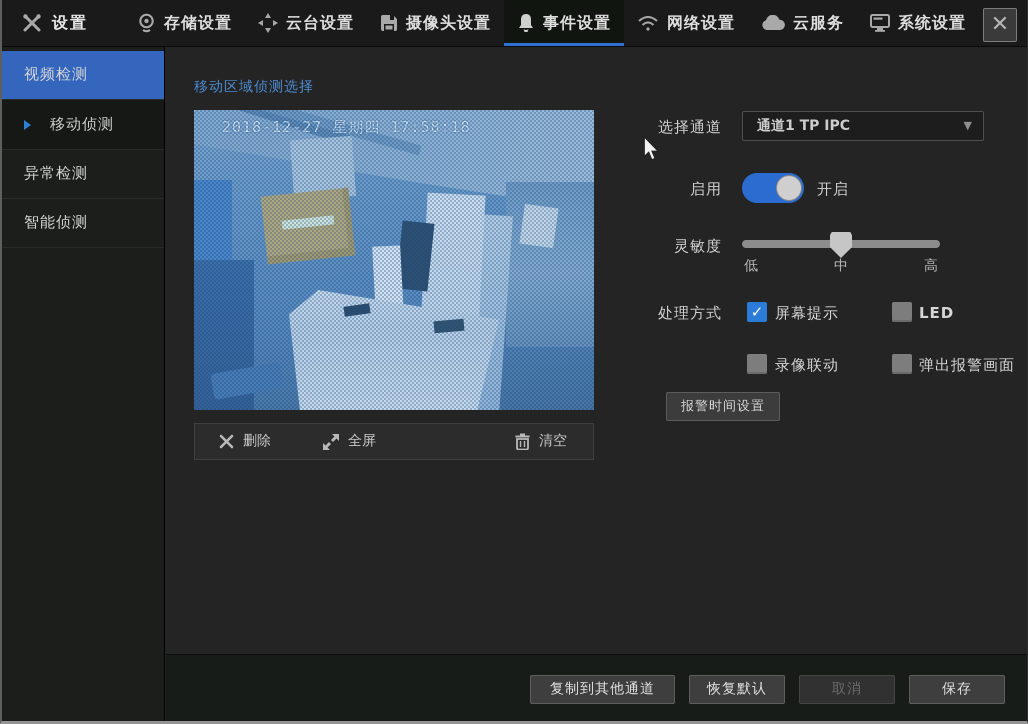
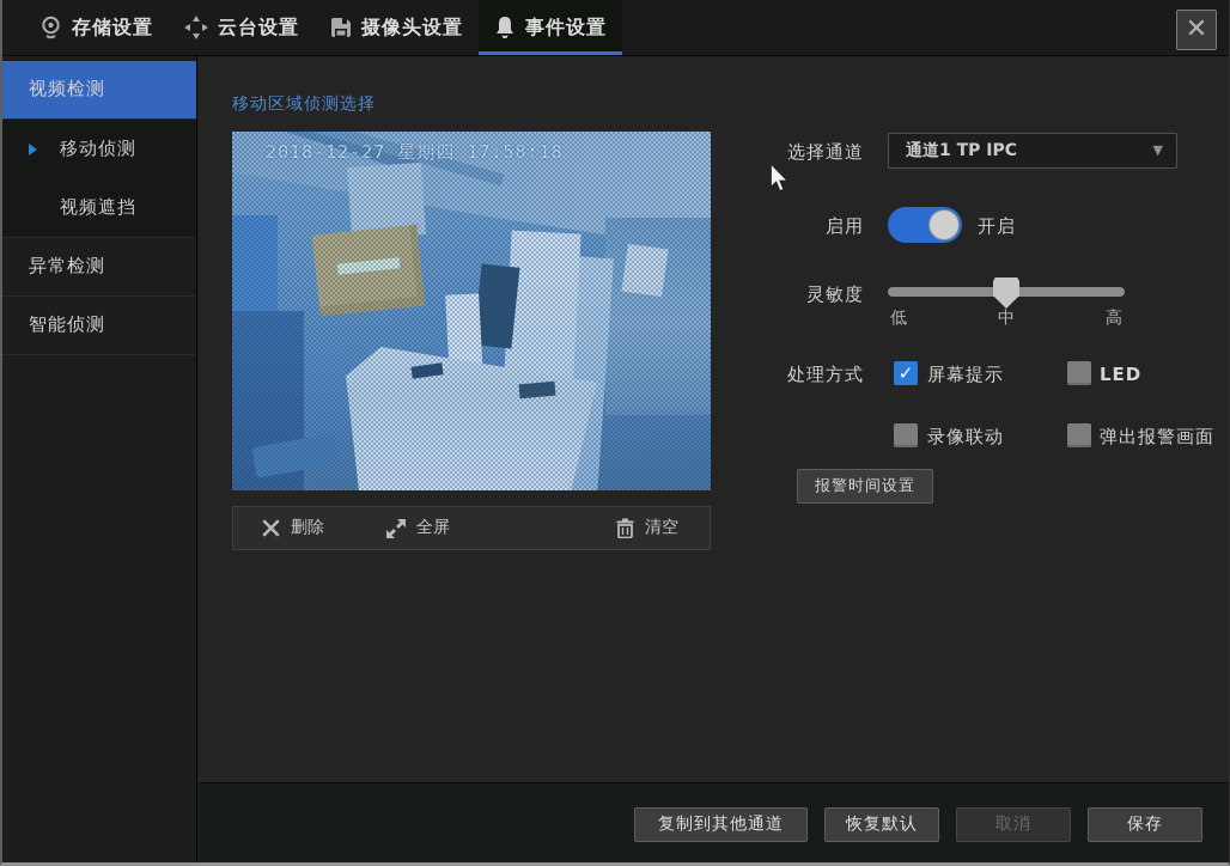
- 设置
  存储设置
  云台设置
  摄像头设置
  事件设置
- 网络设置
- 云服务
- 系统设置
  ✕
  视频检测
  移动侦测
+ 视频遮挡
  异常检测
  智能侦测
  移动区域侦测选择
  删除
  全屏
  清空
  选择通道
  通道1 TP IPC
  ▼
  启用
  开启
  灵敏度
  低
  中
  高
  处理方式
  ✓
  屏幕提示
  LED
  录像联动
  弹出报警画面
  报警时间设置
  复制到其他通道
  恢复默认
  取消
  保存
